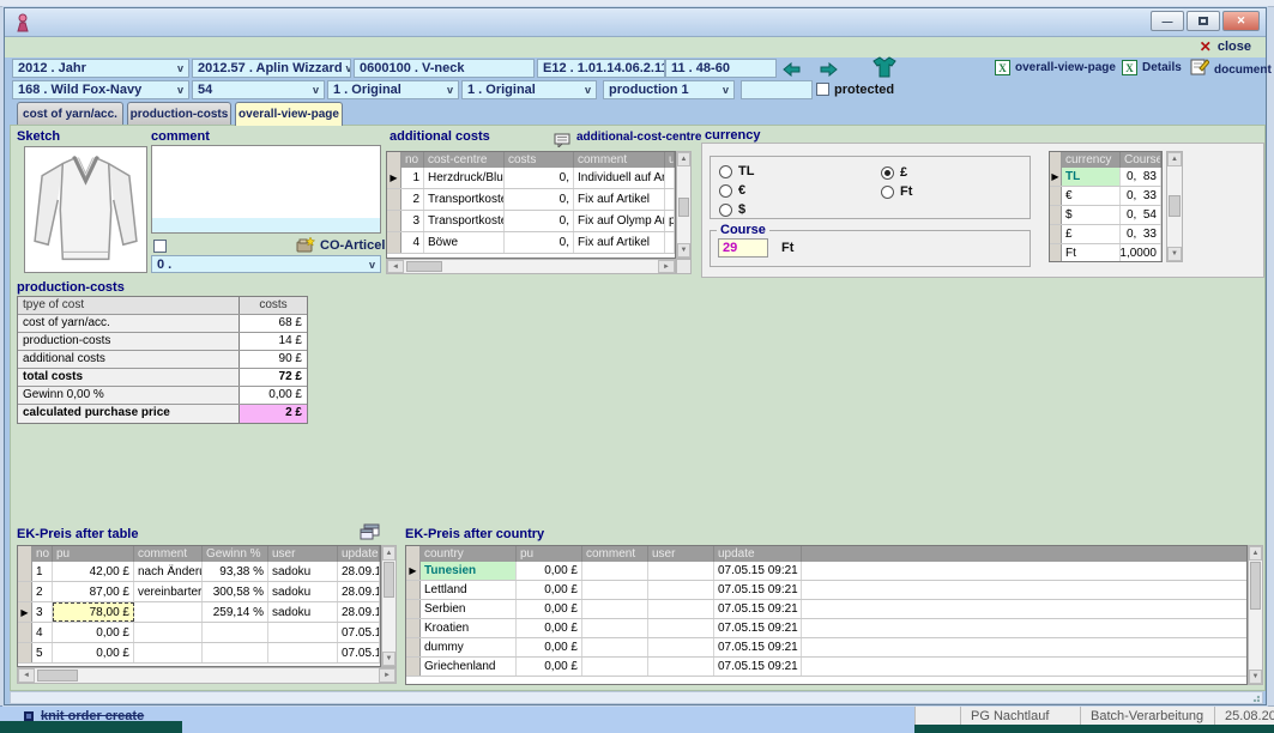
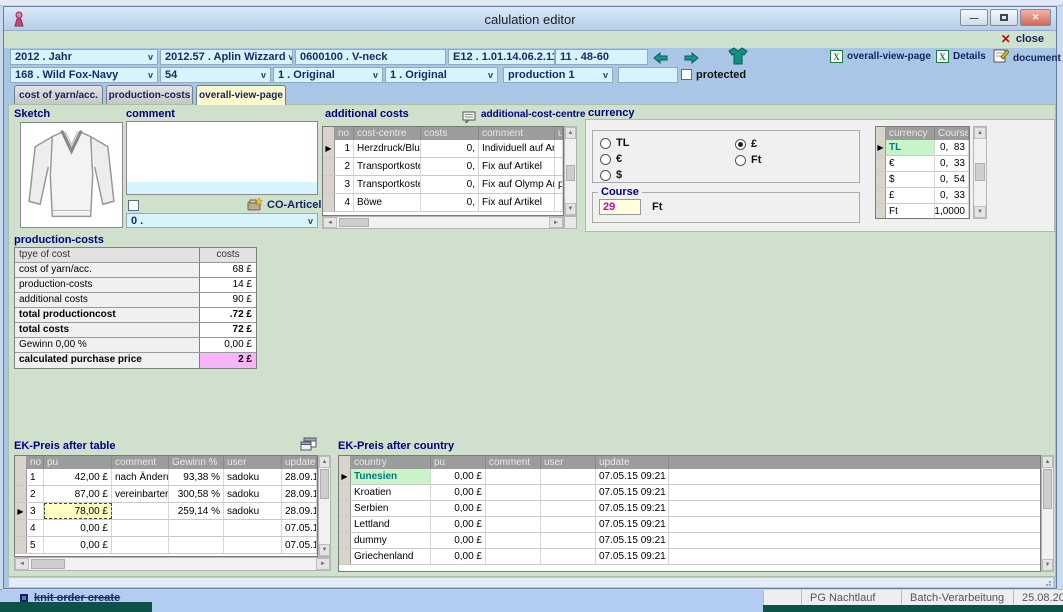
  knit order create
  PG Nachtlauf
  Batch-Verarbeitung
+ calulation editor
  —
  ✕
  ✕
  close
  2012 . Jahr
  v
  2012.57 . Aplin Wizzard
  v
  0600100 . V-neck
  E12 . 1.01.14.06.2.1
  11 . 48-60
  X
  overall-view-page
  X
  Details
  document
  168 . Wild Fox-Navy
  v
  54
  v
  1 . Original
  v
  1 . Original
  v
  production 1
  v
  protected
  cost of yarn/acc.
  production-costs
  overall-view-page
  Sketch
  comment
  CO-Articel
  0 .
  v
  additional costs
  additional-cost-centre
  no
  cost-centre
  costs
  comment
  u
  ▶
  1
  Herzdruck/Blu
  0,
  Individuell auf Ar
  2
  Transportkoste
  0,
  Fix auf Artikel
  3
  Transportkoste
  0,
  Fix auf Olymp Ar
  p
  4
  Böwe
  0,
  Fix auf Artikel
  currency
  TL
  €
  $
  £
  Ft
  Course
  29
  Ft
  currency
  Course
  ▶
  TL
  0, 83
  €
  0, 33
  $
  0, 54
  £
  0, 33
  Ft
  1,0000
  production-costs
  tpye of cost
  costs
  cost of yarn/acc.
  68 £
  production-costs
  14 £
  additional costs
  90 £
+ total productioncost
+ .72 £
  total costs
  72 £
  Gewinn 0,00 %
  0,00 £
  calculated purchase price
  2 £
  EK-Preis after table
  no
  pu
  comment
  Gewinn %
  user
  update
  1
  42,00 £
  nach Änderu
  93,38 %
  sadoku
  28.09.1
  2
  87,00 £
  vereinbarter
  300,58 %
  sadoku
  28.09.1
  ▶
  3
  78,00 £
  259,14 %
  sadoku
  28.09.1
  4
  0,00 £
  07.05.1
  5
  0,00 £
  07.05.1
  EK-Preis after country
  country
  pu
  comment
  user
  update
  ▶
  Tunesien
  0,00 £
  07.05.15 09:21
- Lettland
+ Kroatien
  0,00 £
  07.05.15 09:21
  Serbien
  0,00 £
  07.05.15 09:21
- Kroatien
+ Lettland
  0,00 £
  07.05.15 09:21
  dummy
  0,00 £
  07.05.15 09:21
  Griechenland
  0,00 £
  07.05.15 09:21
